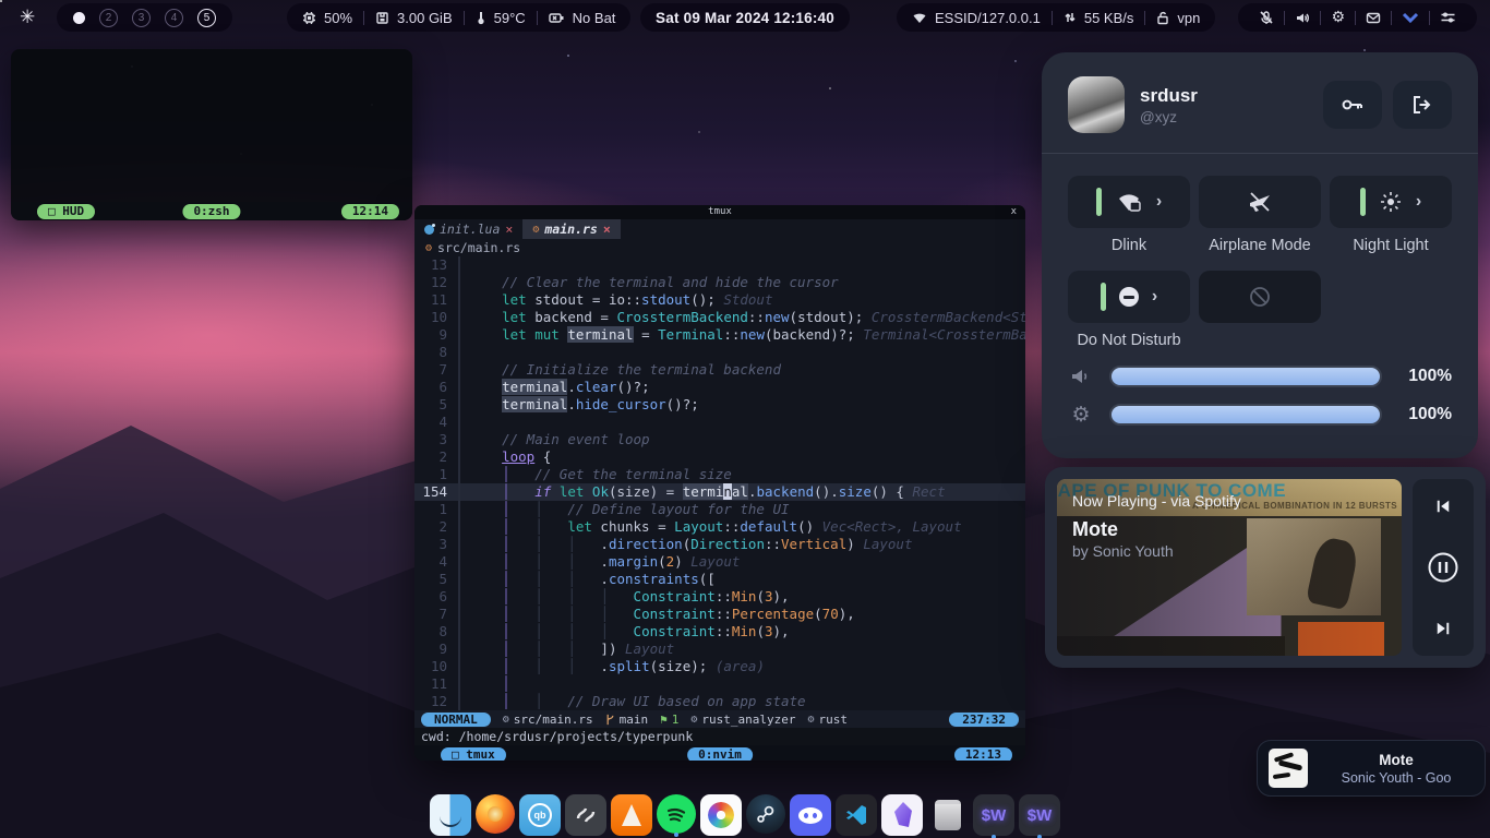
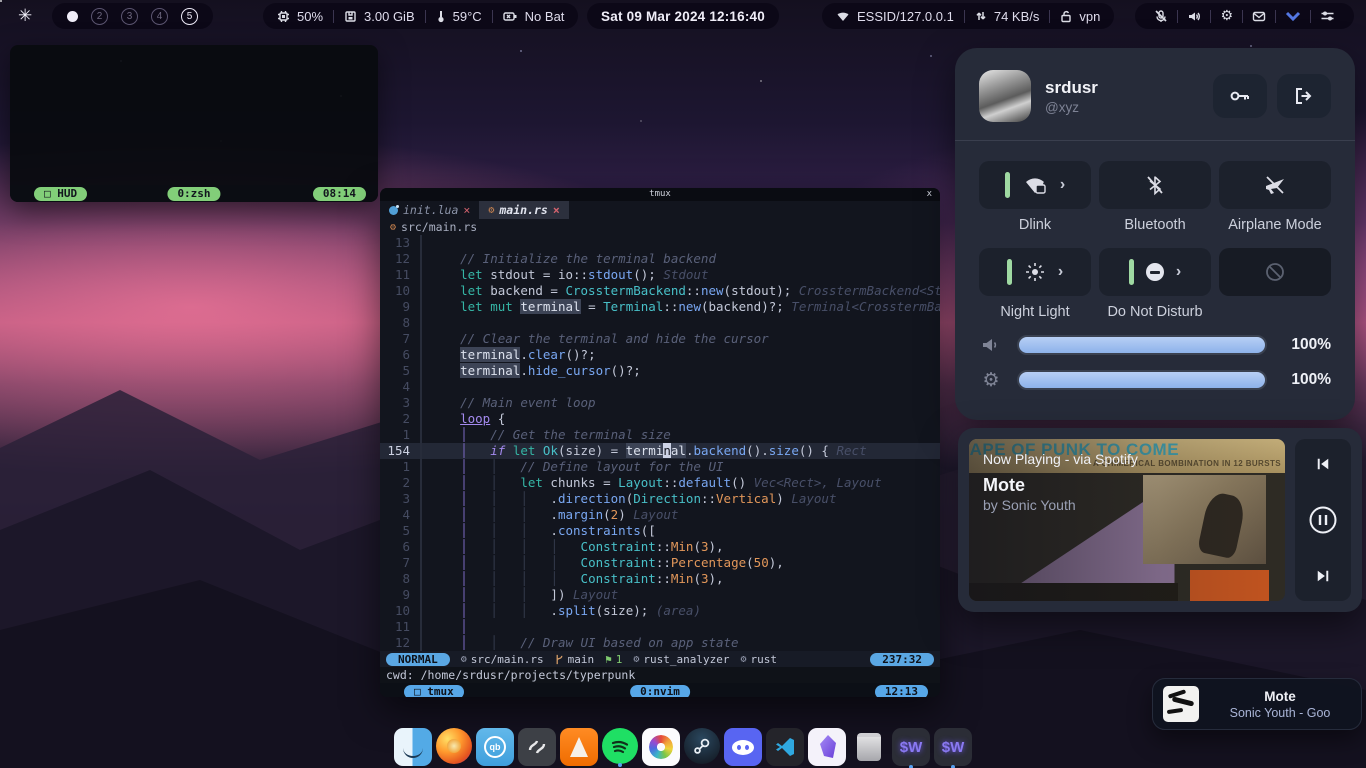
  ✳
  2
  3
  4
  5
  50%
  3.00 GiB
  59°C
  No Bat
  Sat 09 Mar 2024 12:16:40
  ESSID/127.0.0.1
- 55 KB/s
+ 74 KB/s
  vpn
  ⚙
  □
  HUD
  0:zsh
- 12:14
+ 08:14
  tmux
  x
  init.lua
  ×
  ⚙
  main.rs
  ×
  ⚙
  src/main.rs
  13
  12
- // Clear the terminal and hide the cursor
+ // Initialize the terminal backend
  11
  let stdout = io::stdout(); Stdout
  10
  let backend = CrosstermBackend::new(stdout); CrosstermBackend<St
  9
  let mut terminal = Terminal::new(backend)?; Terminal<CrosstermBa
  8
  7
- // Initialize the terminal backend
+ // Clear the terminal and hide the cursor
  6
  terminal.clear()?;
  5
  terminal.hide_cursor()?;
  4
  3
  // Main event loop
  2
  loop {
  1
  │ // Get the terminal size
  154
  │ if let Ok(size) = terminal.backend().size() { Rect
  1
  │ │ // Define layout for the UI
  2
  │ │ let chunks = Layout::default() Vec<Rect>, Layout
  3
  │ │ │ .direction(Direction::Vertical) Layout
  4
  │ │ │ .margin(2) Layout
  5
  │ │ │ .constraints([
  6
  │ │ │ │ Constraint::Min(3),
  7
- │ │ │ │ Constraint::Percentage(70),
+ │ │ │ │ Constraint::Percentage(50),
  8
  │ │ │ │ Constraint::Min(3),
  9
  │ │ │ ]) Layout
  10
  │ │ │ .split(size); (area)
  11
  │
  12
  │ │ // Draw UI based on app state
  NORMAL
  ⚙
  src/main.rs
  main
  ⚑
  1
  ⚙
  rust_analyzer
  ⚙
  rust
  237:32
  cwd: /home/srdusr/projects/typerpunk
  □
  tmux
  0:nvim
  12:13
  srdusr
  @xyz
  ›
  Dlink
+ Bluetooth
  Airplane Mode
  ›
  Night Light
  ›
  Do Not Disturb
  100%
  ⚙
  100%
  Now Playing - via Spotify
  Mote
  by Sonic Youth
  Mote
  Sonic Youth - Goo
  qb
  $W
  $W
